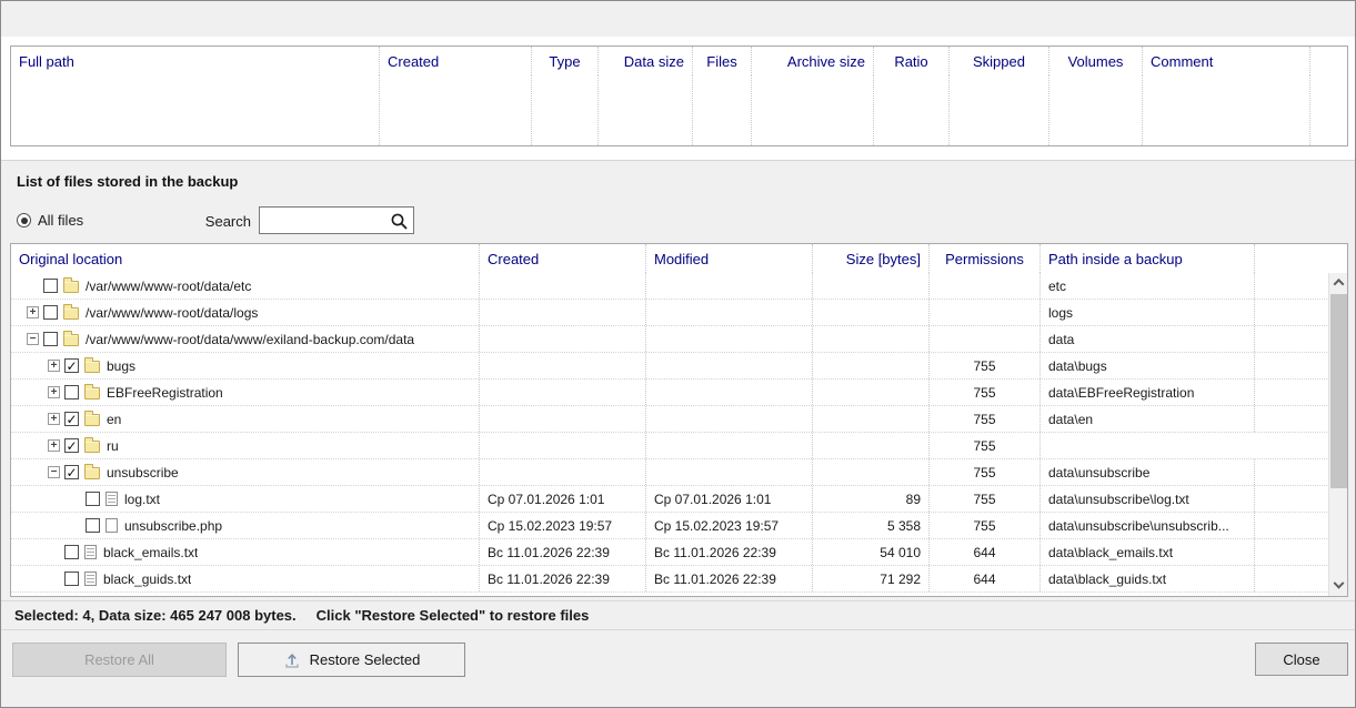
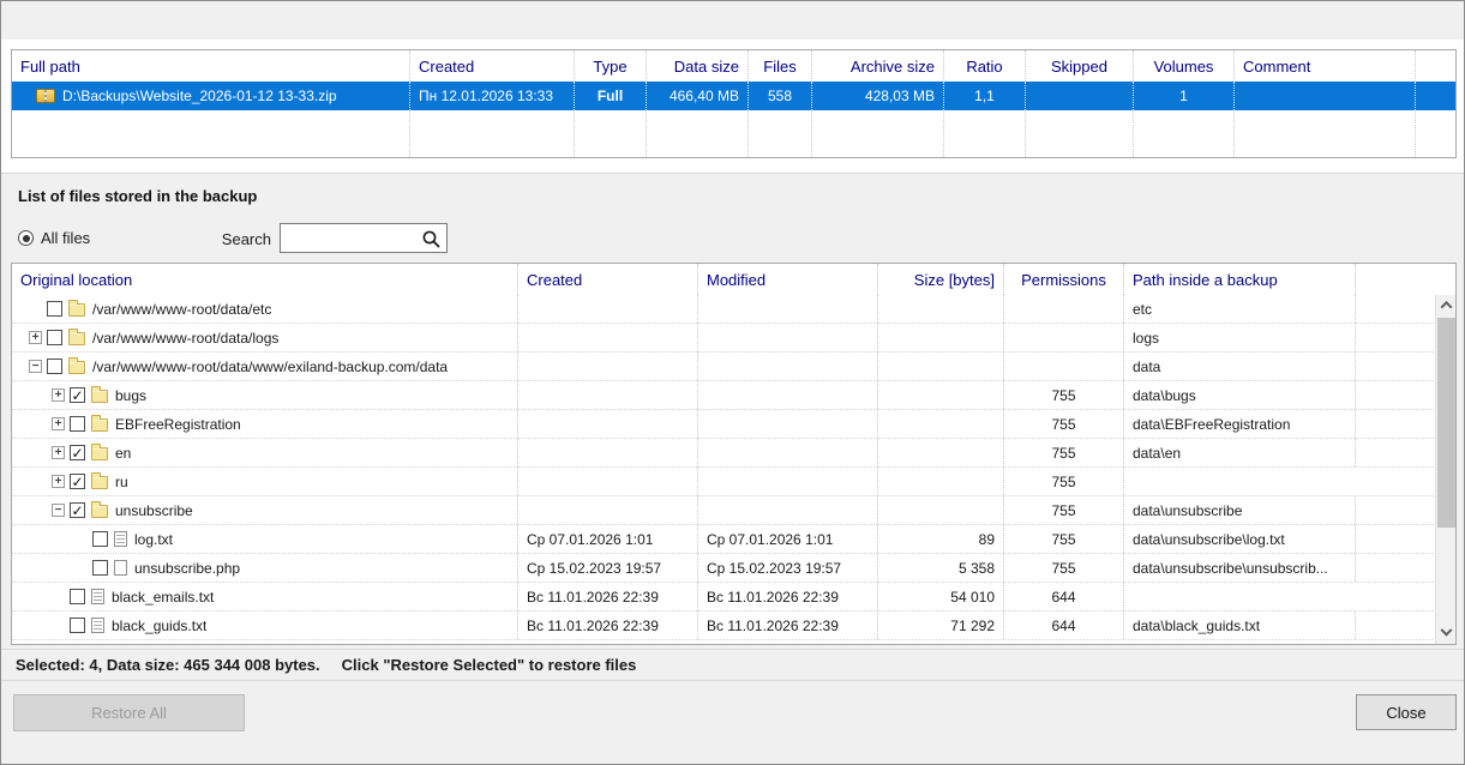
  Full path
  Created
  Type
  Data size
  Files
  Archive size
  Ratio
  Skipped
  Volumes
  Comment
+ D:\Backups\Website_2026-01-12 13-33.zip
+ Пн 12.01.2026 13:33
+ Full
+ 466,40 MB
+ 558
+ 428,03 MB
+ 1,1
+ 1
  List of files stored in the backup
  All files
  Search
  Original location
  Created
  Modified
  Size [bytes]
  Permissions
  Path inside a backup
  /var/www/www-root/data/etc
  etc
  +
  /var/www/www-root/data/logs
  logs
  −
  /var/www/www-root/data/www/exiland-backup.com/data
  data
  +
  ✓
  bugs
  755
  data\bugs
  +
  EBFreeRegistration
  755
  data\EBFreeRegistration
  +
  ✓
  en
  755
  data\en
  +
  ✓
  ru
  755
  −
  ✓
  unsubscribe
  755
  data\unsubscribe
  log.txt
  Ср 07.01.2026 1:01
  Ср 07.01.2026 1:01
  89
  755
  data\unsubscribe\log.txt
  unsubscribe.php
  Ср 15.02.2023 19:57
  Ср 15.02.2023 19:57
  5 358
  755
  data\unsubscribe\unsubscrib...
  black_emails.txt
  Вс 11.01.2026 22:39
  Вс 11.01.2026 22:39
  54 010
  644
- data\black_emails.txt
  black_guids.txt
  Вс 11.01.2026 22:39
  Вс 11.01.2026 22:39
  71 292
  644
  data\black_guids.txt
- Selected: 4, Data size: 465 247 008 bytes.
+ Selected: 4, Data size: 465 344 008 bytes.
  Click "Restore Selected" to restore files
  Restore All
- Restore Selected
  Close
